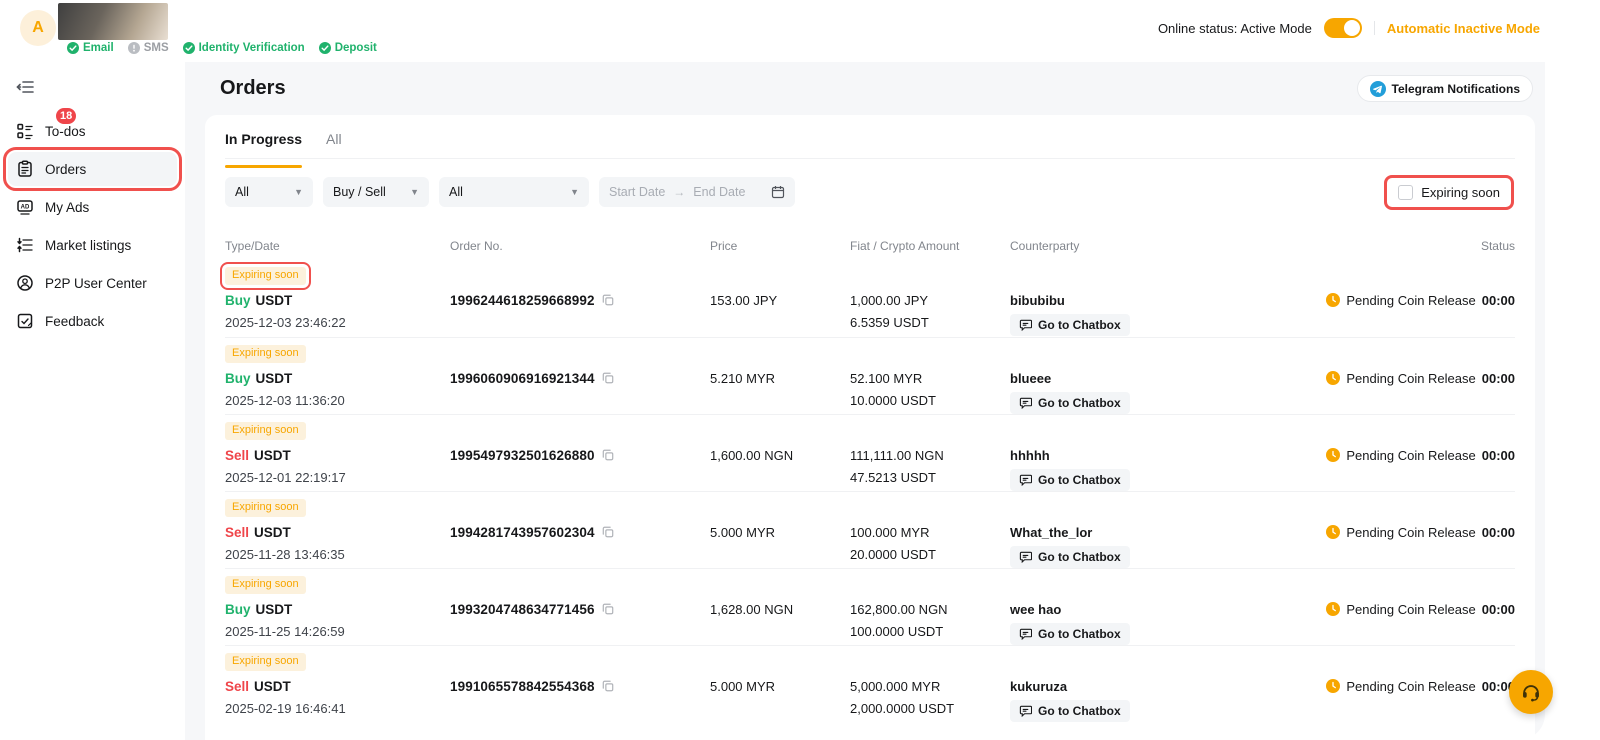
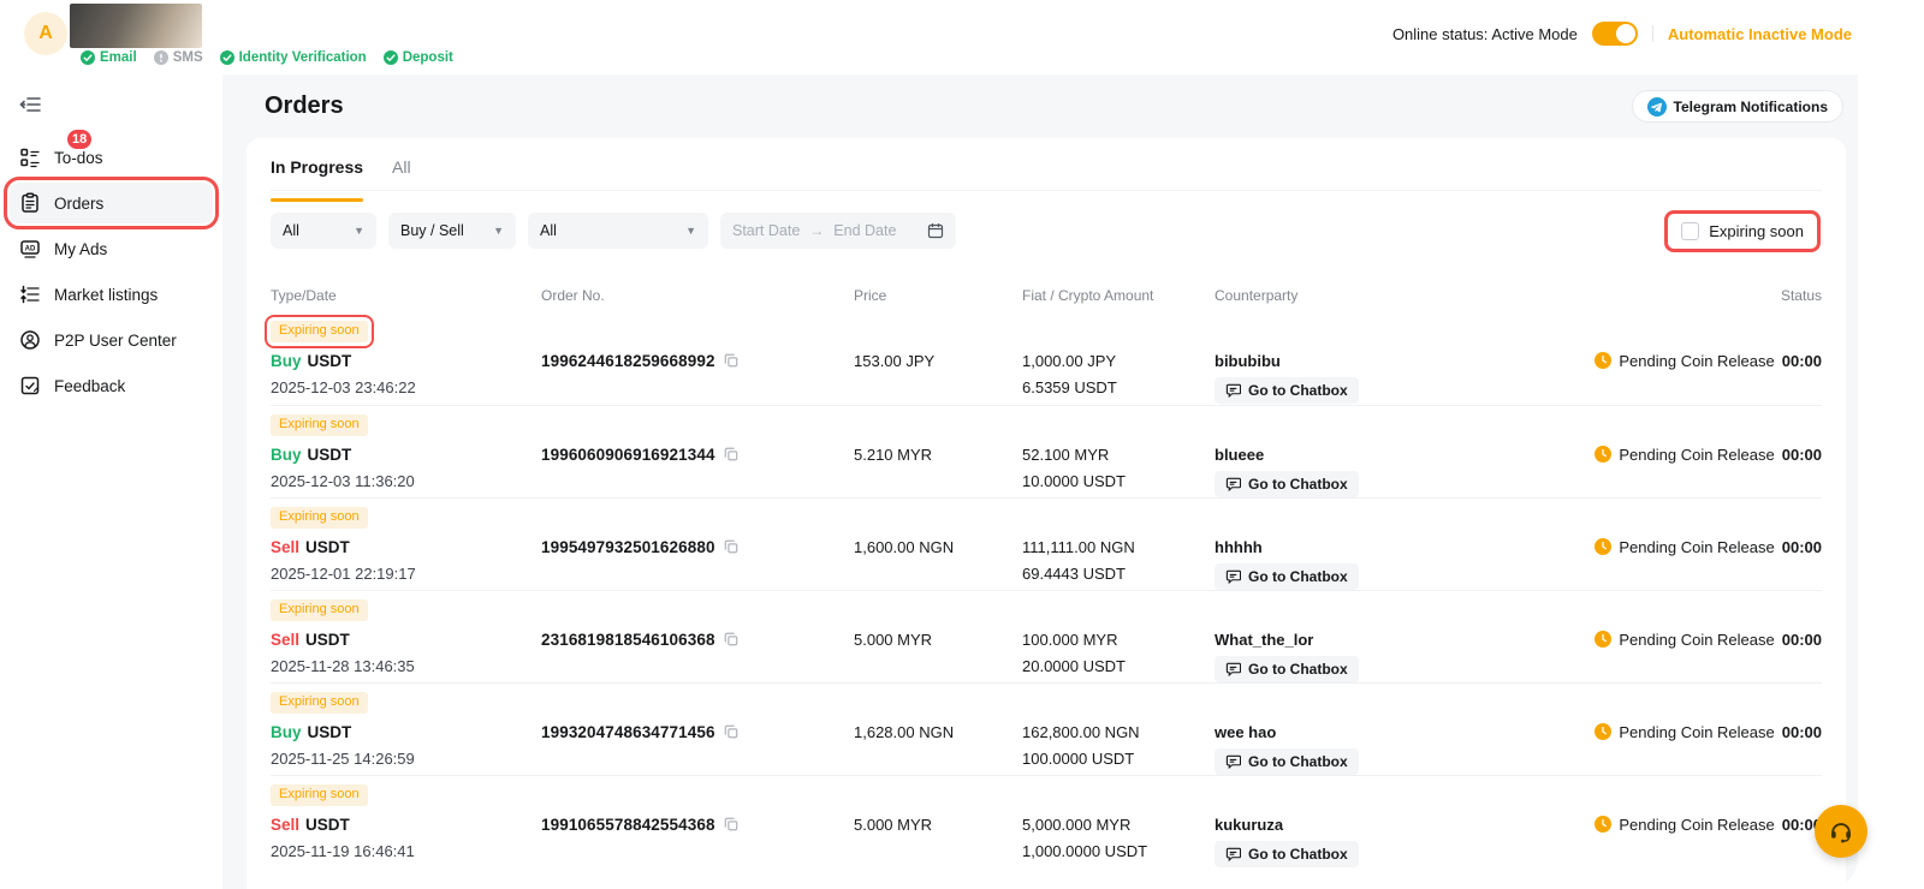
  A
  Email
  SMS
  Identity Verification
  Deposit
  Online status: Active Mode
  Automatic Inactive Mode
  To-dos
  18
  Orders
  My Ads
  Market listings
  P2P User Center
  Feedback
  Orders
  Telegram Notifications
  In Progress
  All
  All
  ▼
  Buy / Sell
  ▼
  All
  ▼
  Start Date
  →
  End Date
  Expiring soon
  Type/Date
  Order No.
  Price
  Fiat / Crypto Amount
  Counterparty
  Status
  Expiring soon
  Buy
  USDT
  2025-12-03 23:46:22
  1996244618259668992
  153.00 JPY
  1,000.00 JPY
  6.5359 USDT
  bibubibu
  Go to Chatbox
  Pending Coin Release
  00:00
  Expiring soon
  Buy
  USDT
  2025-12-03 11:36:20
  1996060906916921344
  5.210 MYR
  52.100 MYR
  10.0000 USDT
  blueee
  Go to Chatbox
  Pending Coin Release
  00:00
  Expiring soon
  Sell
  USDT
  2025-12-01 22:19:17
  1995497932501626880
  1,600.00 NGN
  111,111.00 NGN
- 47.5213 USDT
+ 69.4443 USDT
  hhhhh
  Go to Chatbox
  Pending Coin Release
  00:00
  Expiring soon
  Sell
  USDT
  2025-11-28 13:46:35
- 1994281743957602304
+ 2316819818546106368
  5.000 MYR
  100.000 MYR
  20.0000 USDT
  What_the_lor
  Go to Chatbox
  Pending Coin Release
  00:00
  Expiring soon
  Buy
  USDT
  2025-11-25 14:26:59
  1993204748634771456
  1,628.00 NGN
  162,800.00 NGN
  100.0000 USDT
  wee hao
  Go to Chatbox
  Pending Coin Release
  00:00
  Expiring soon
  Sell
  USDT
- 2025-02-19 16:46:41
+ 2025-11-19 16:46:41
  1991065578842554368
  5.000 MYR
  5,000.000 MYR
- 2,000.0000 USDT
+ 1,000.0000 USDT
  kukuruza
  Go to Chatbox
  Pending Coin Release
  00:0
